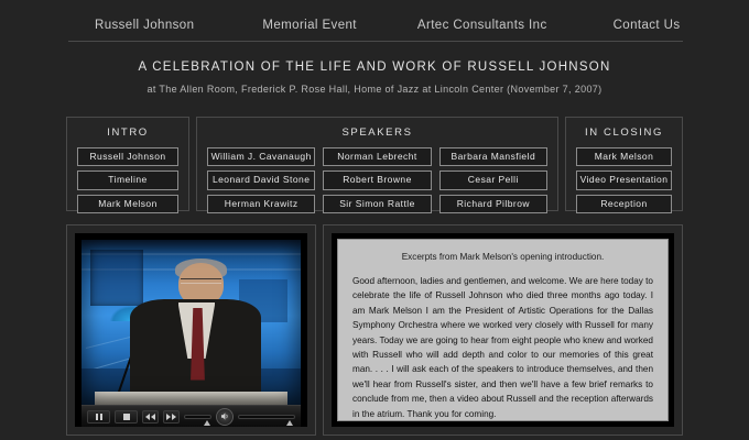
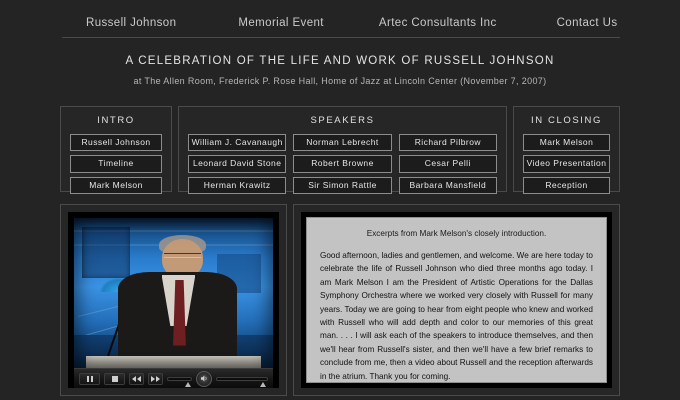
  Russell Johnson
  Memorial Event
  Artec Consultants Inc
  Contact Us
  A CELEBRATION OF THE LIFE AND WORK OF RUSSELL JOHNSON
  at The Allen Room, Frederick P. Rose Hall, Home of Jazz at Lincoln Center (November 7, 2007)
  INTRO
  Russell Johnson
  Timeline
  Mark Melson
  SPEAKERS
  William J. Cavanaugh
  Norman Lebrecht
- Barbara Mansfield
+ Richard Pilbrow
  Leonard David Stone
  Robert Browne
  Cesar Pelli
  Herman Krawitz
  Sir Simon Rattle
- Richard Pilbrow
+ Barbara Mansfield
  IN CLOSING
  Mark Melson
  Video Presentation
  Reception
- Excerpts from Mark Melson's opening introduction.
+ Excerpts from Mark Melson's closely introduction.
  Good afternoon, ladies and gentlemen, and welcome. We are here today to celebrate the life of Russell Johnson who died three months ago today. I am Mark Melson I am the President of Artistic Operations for the Dallas Symphony Orchestra where we worked very closely with Russell for many years. Today we are going to hear from eight people who knew and worked with Russell who will add depth and color to our memories of this great man. . . . I will ask each of the speakers to introduce themselves, and then we'll hear from Russell's sister, and then we'll have a few brief remarks to conclude from me, then a video about Russell and the reception afterwards in the atrium. Thank you for coming.
